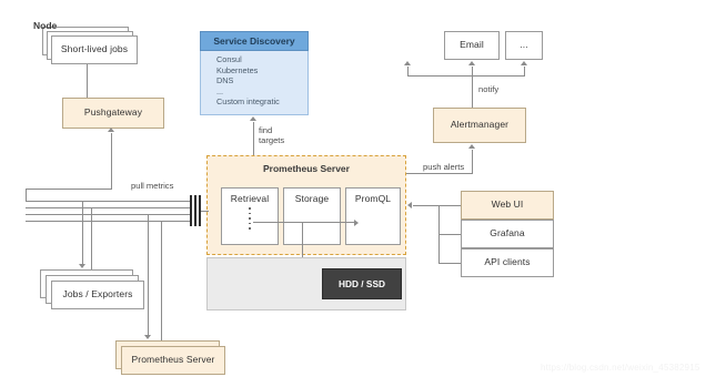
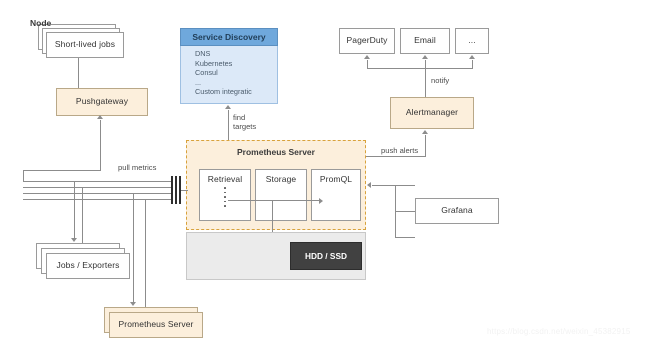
  Short-lived jobs
  Pushgateway
  Service Discovery
- Consul
+ DNS
  Kubernetes
- DNS
+ Consul
  ...
  Custom integratic
  find
  targets
  Prometheus Server
  Retrieval
  Storage
  PromQL
  Node
  HDD / SSD
  pull metrics
  Jobs / Exporters
  Prometheus Server
+ PagerDuty
  Email
  ...
  notify
  Alertmanager
  push alerts
- Web UI
  Grafana
- API clients
